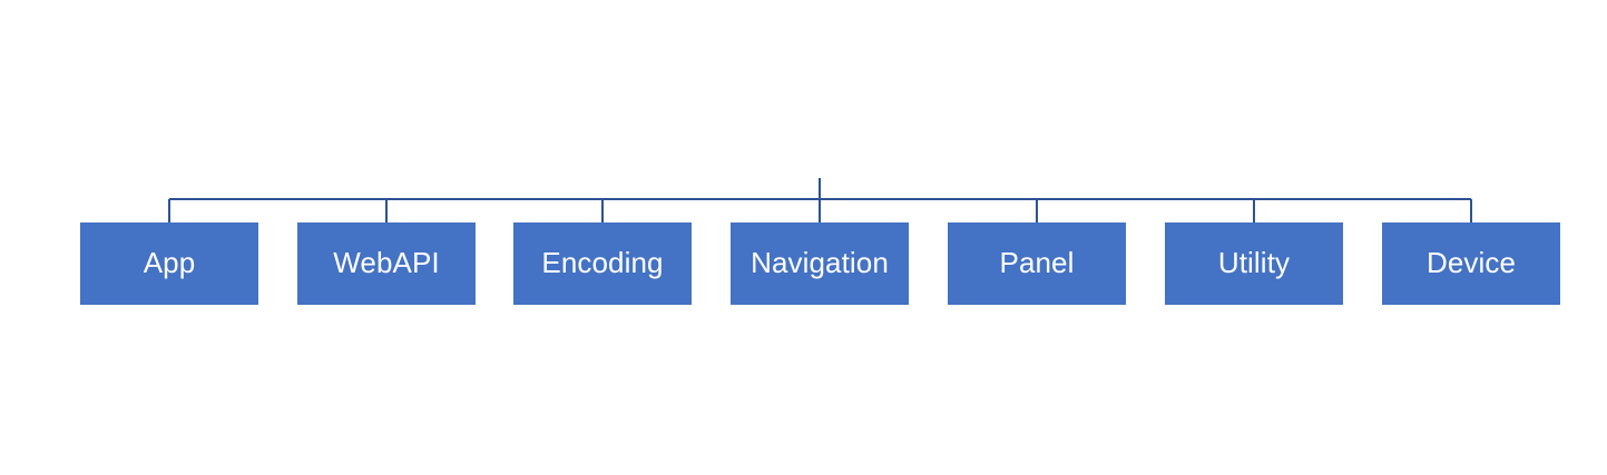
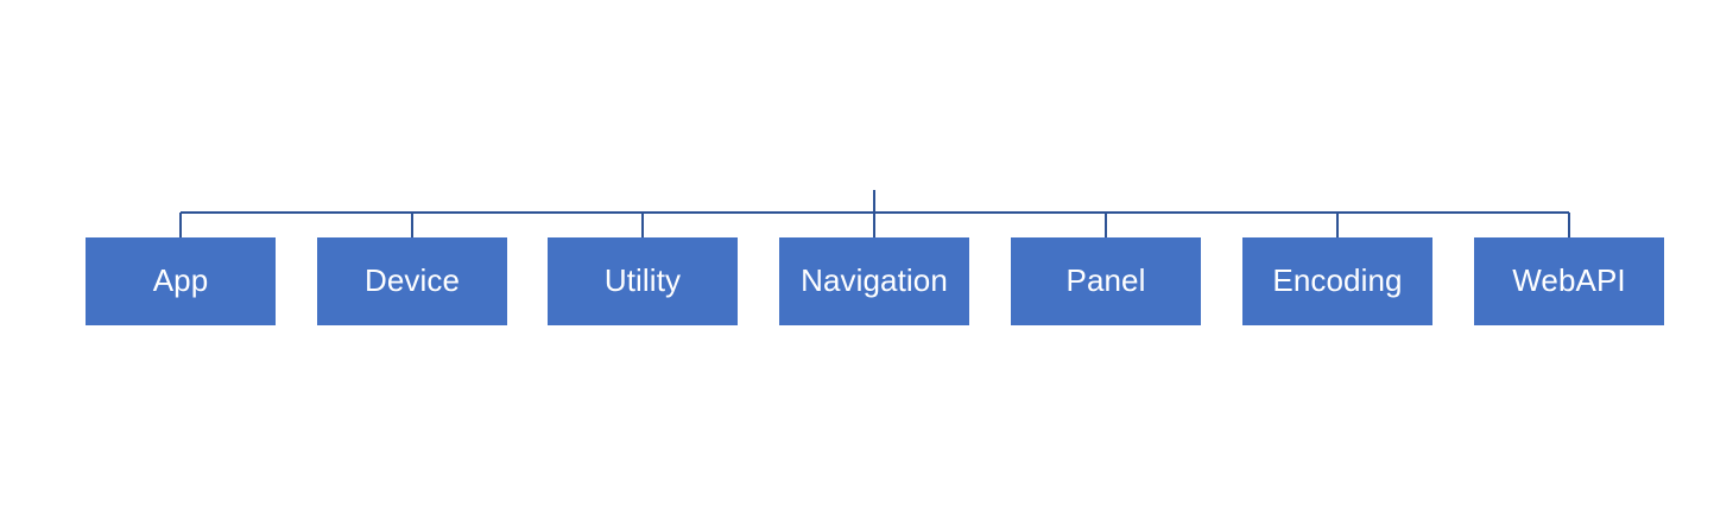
  App
- WebAPI
+ Device
- Encoding
+ Utility
  Navigation
  Panel
- Utility
+ Encoding
- Device
+ WebAPI
